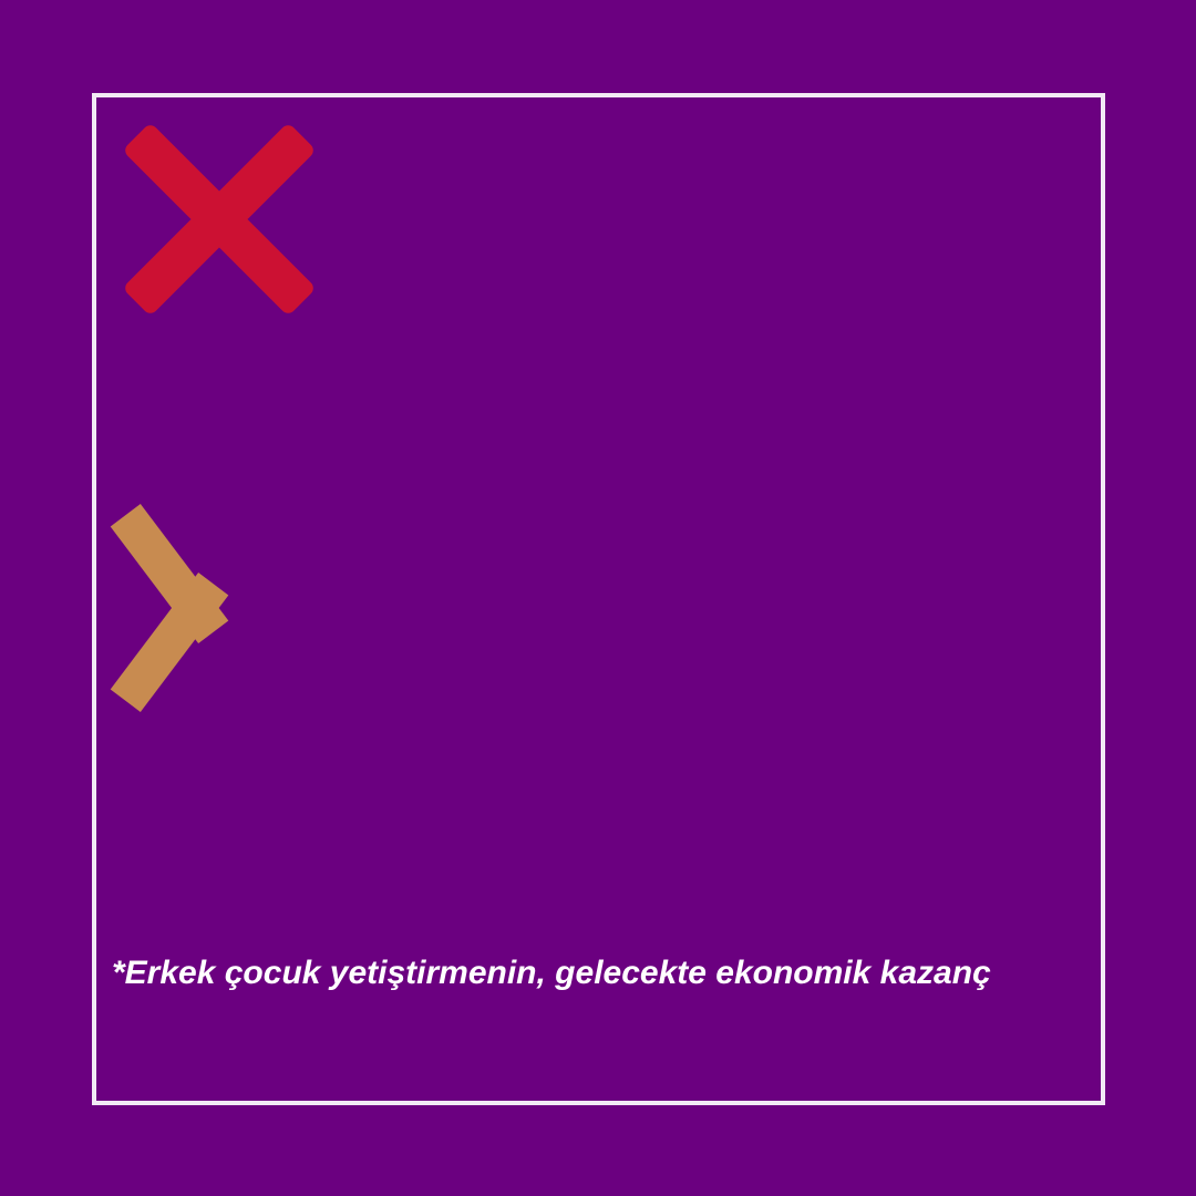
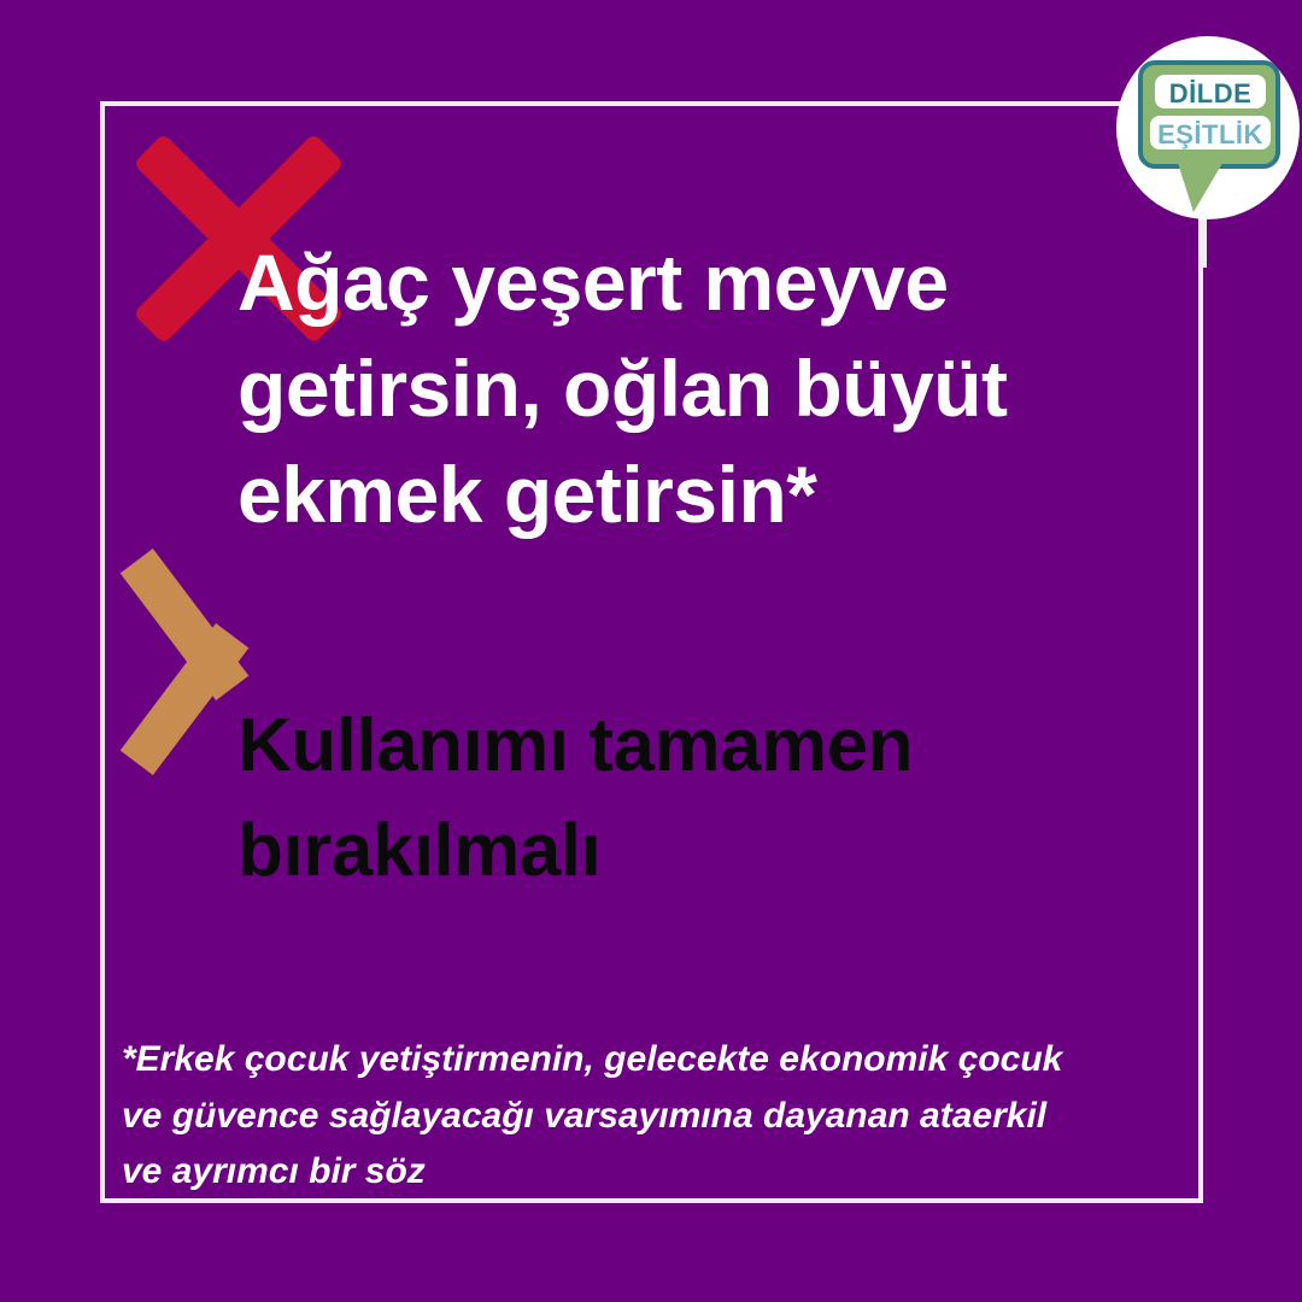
+ Ağaç yeşert meyve getirsin, oğlan büyüt ekmek getirsin*
+ Kullanımı tamamen bırakılmalı
- *Erkek çocuk yetiştirmenin, gelecekte ekonomik kazanç
+ *Erkek çocuk yetiştirmenin, gelecekte ekonomik çocuk
+ ve güvence sağlayacağı varsayımına dayanan ataerkil
+ ve ayrımcı bir söz
+ DİLDE
+ EŞİTLİK
